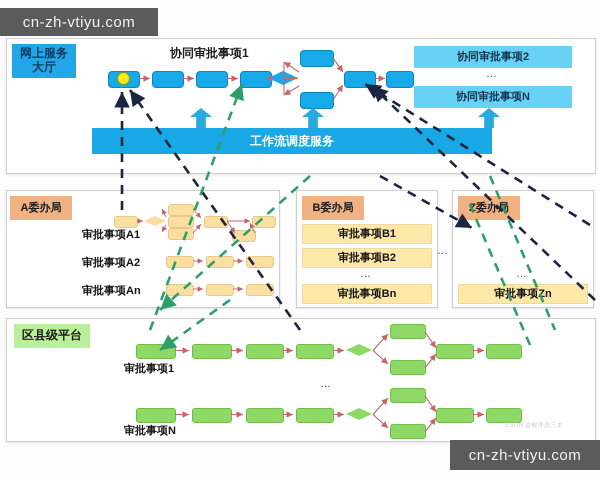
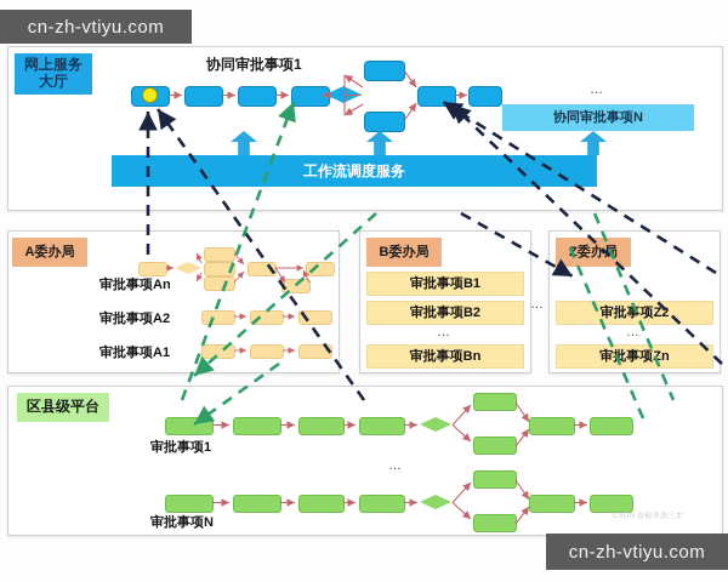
  网上服务
  大厅
  协同审批事项1
- 协同审批事项2
  …
  协同审批事项N
  工作流调度服务
  A委办局
- 审批事项A1
+ 审批事项An
  审批事项A2
- 审批事项An
+ 审批事项A1
  B委办局
  审批事项B1
  审批事项B2
  …
  审批事项Bn
  …
+ 审批事项Z2
  …
  审批事项Zn
  区县级平台
  审批事项1
  审批事项N
  …
  cn-zh-vtiyu.com
  cn-zh-vtiyu.com
